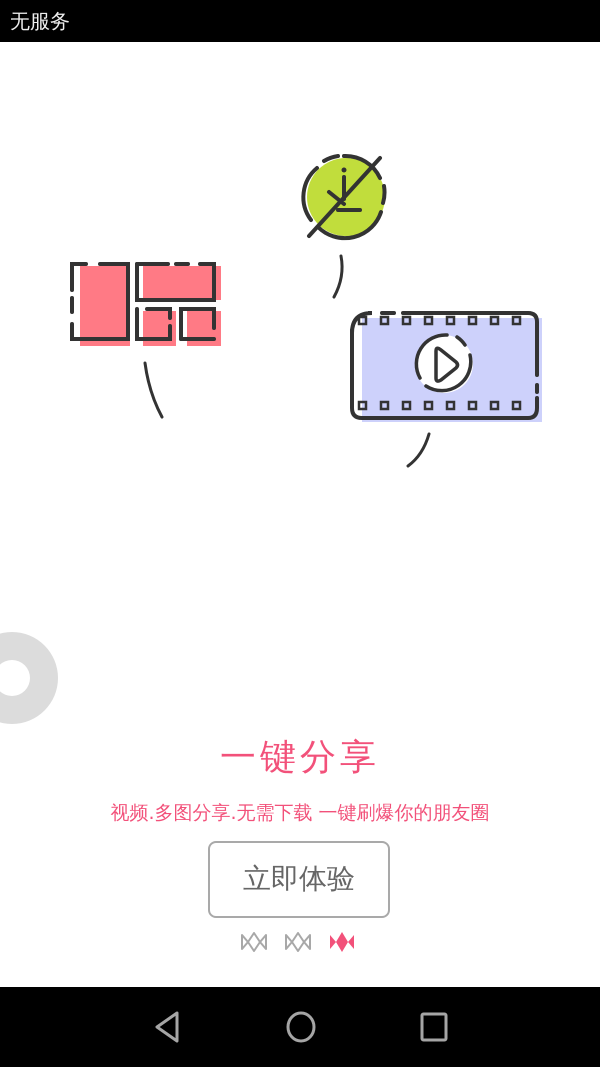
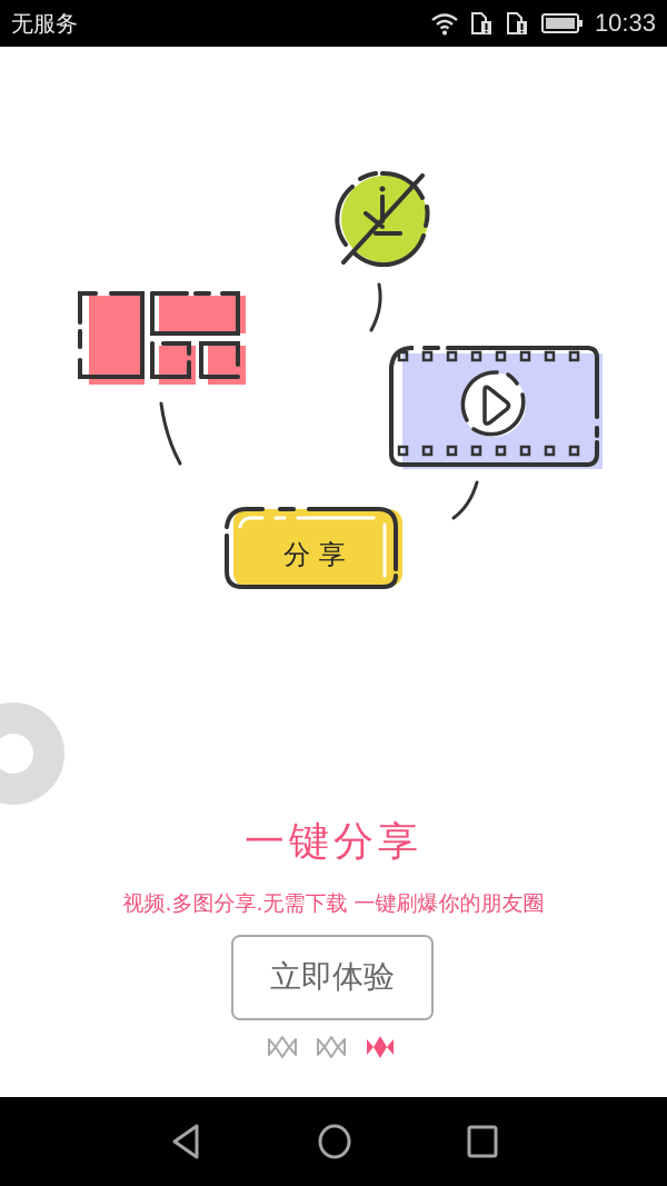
  无服务
+ 10:33
+ 分 享
  一键分享
  视频.多图分享.无需下载 一键刷爆你的朋友圈
  立即体验
